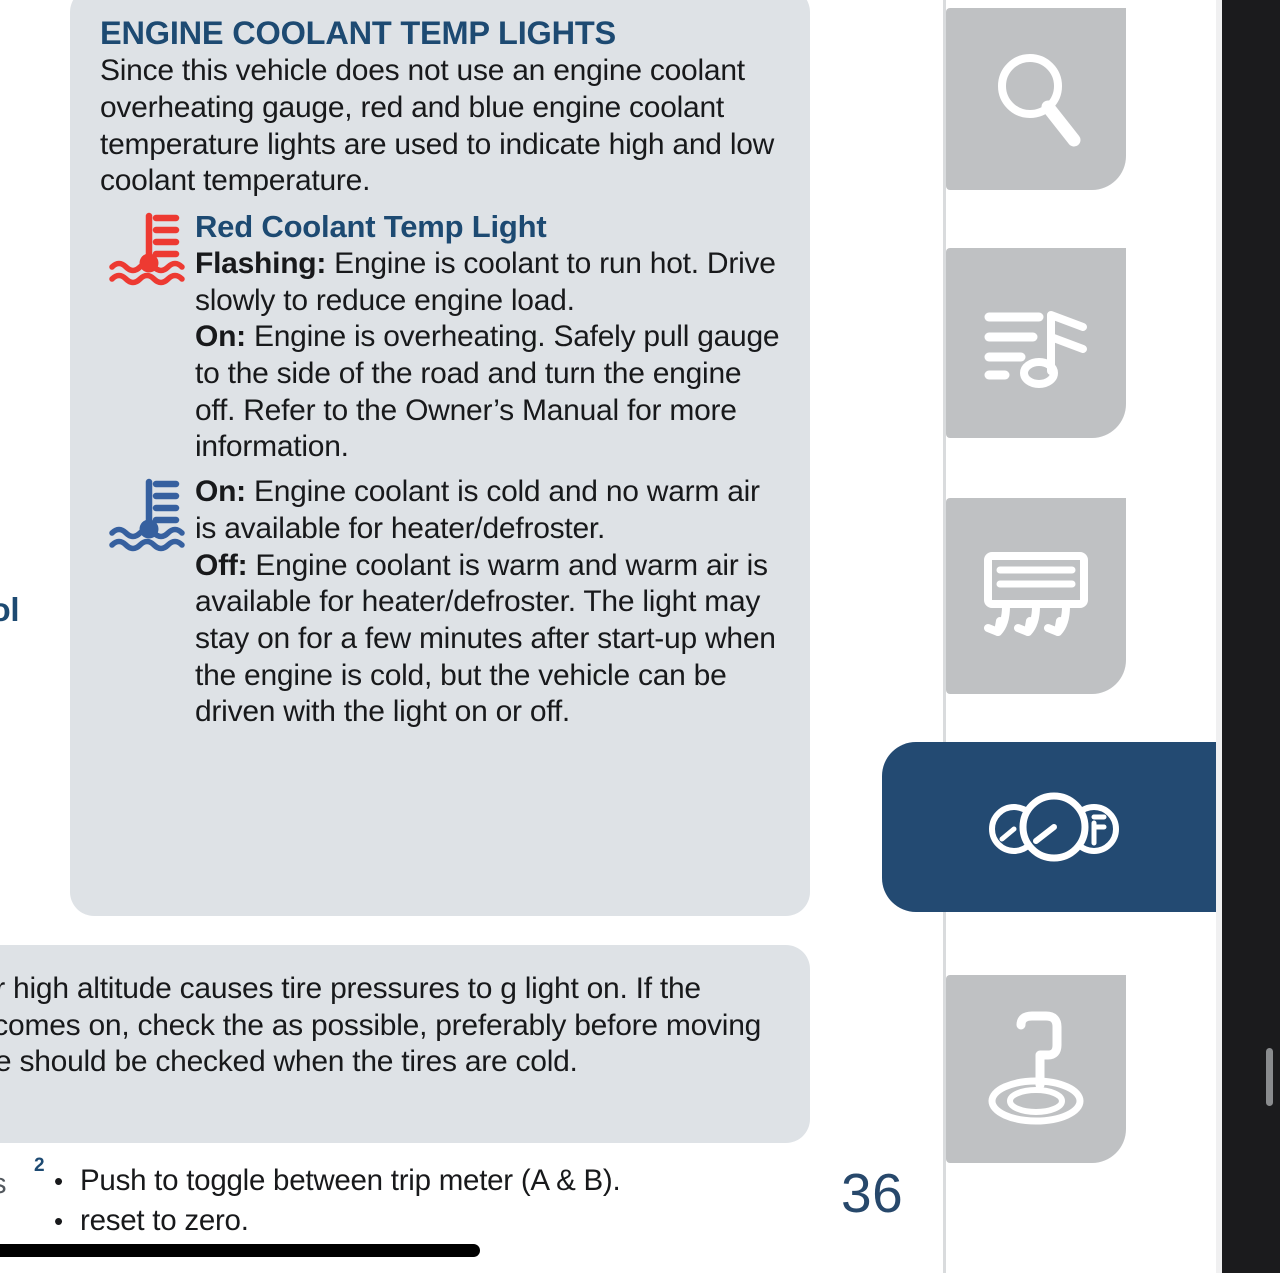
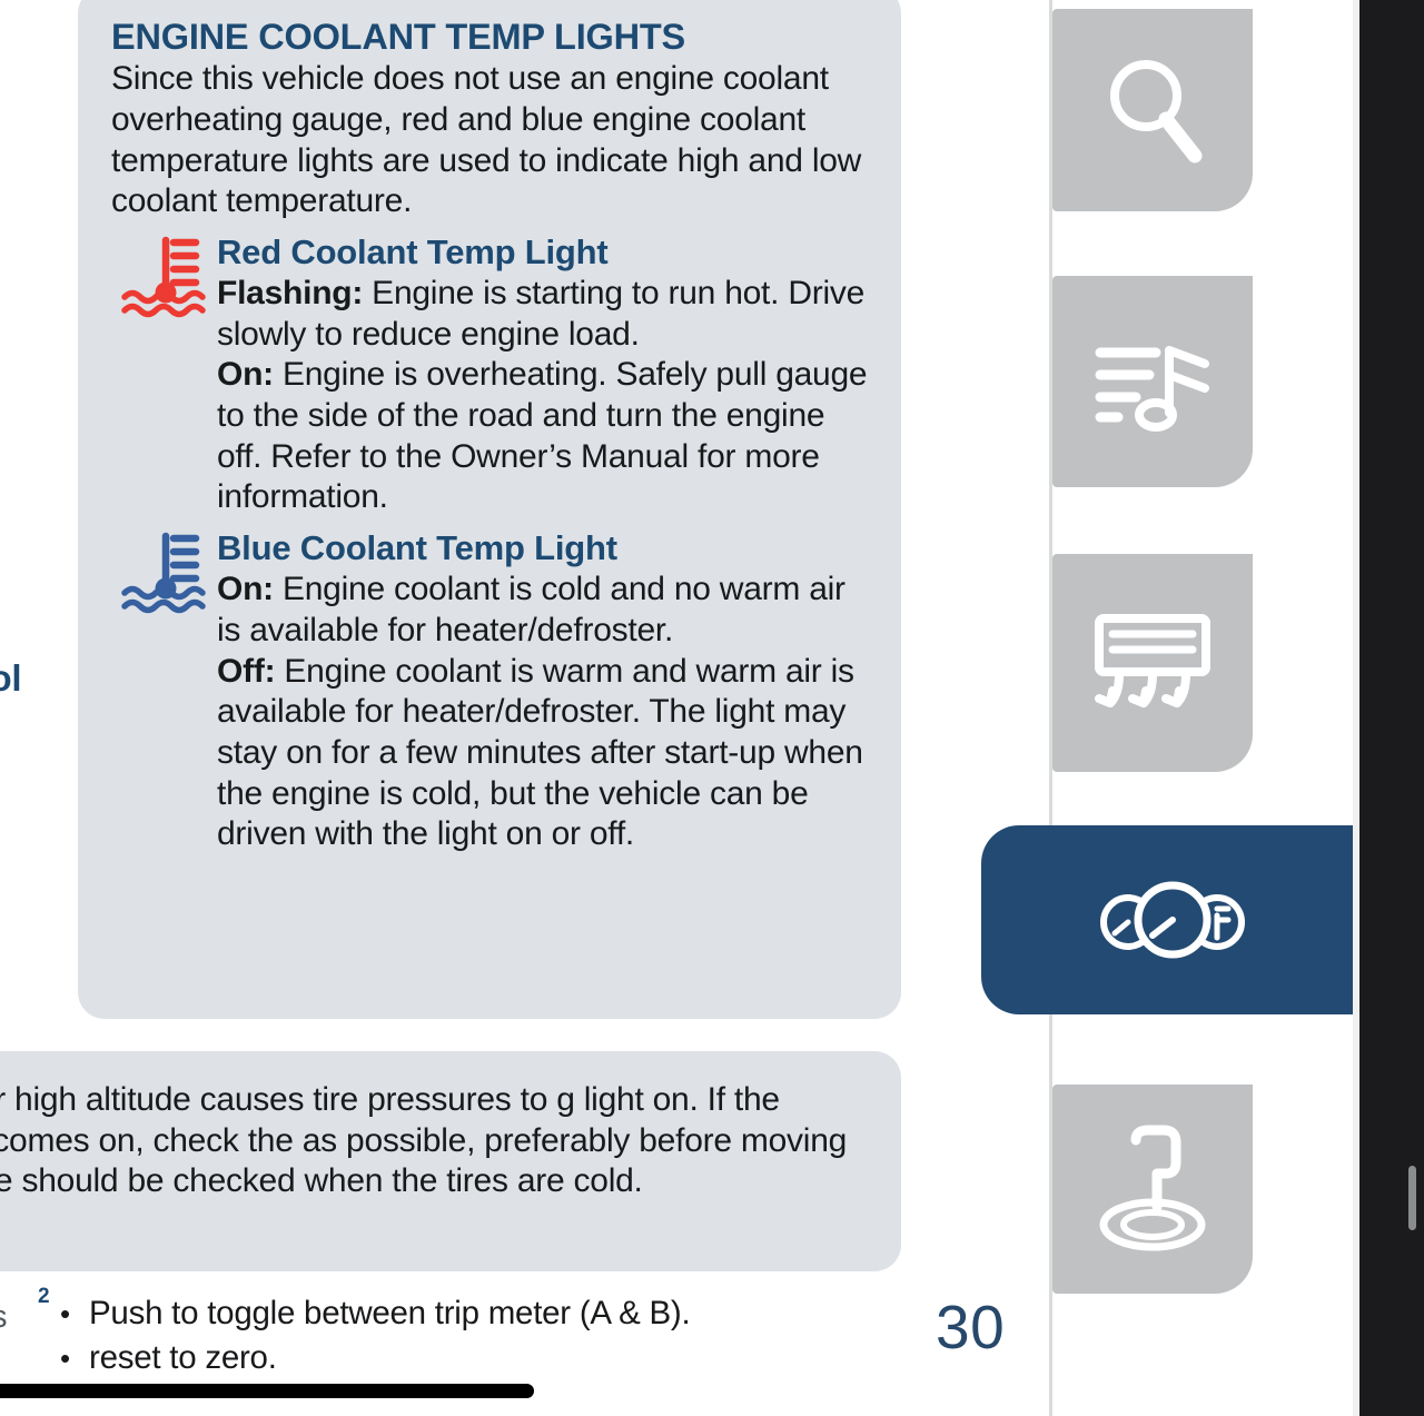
  ENGINE COOLANT TEMP LIGHTS
  Since this vehicle does not use an engine coolant overheating gauge, red and blue engine coolant temperature lights are used to indicate high and low coolant temperature.
  Red Coolant Temp Light
- Flashing: Engine is coolant to run hot. Drive slowly to reduce engine load.
+ Flashing: Engine is starting to run hot. Drive slowly to reduce engine load.
  On: Engine is overheating. Safely pull gauge to the side of the road and turn the engine off. Refer to the Owner’s Manual for more information.
+ Blue Coolant Temp Light
  On: Engine coolant is cold and no warm air is available for heater/defroster.
  Off: Engine coolant is warm and warm air is available for heater/defroster. The light may stay on for a few minutes after start-up when the engine is cold, but the vehicle can be driven with the light on or off.
  r high altitude causes tire pressures to g light on. If the comes on, check the as possible, preferably before moving e should be checked when the tires are cold.
  2
  Push to toggle between trip meter (A & B).
  reset to zero.
- 36
+ 30
